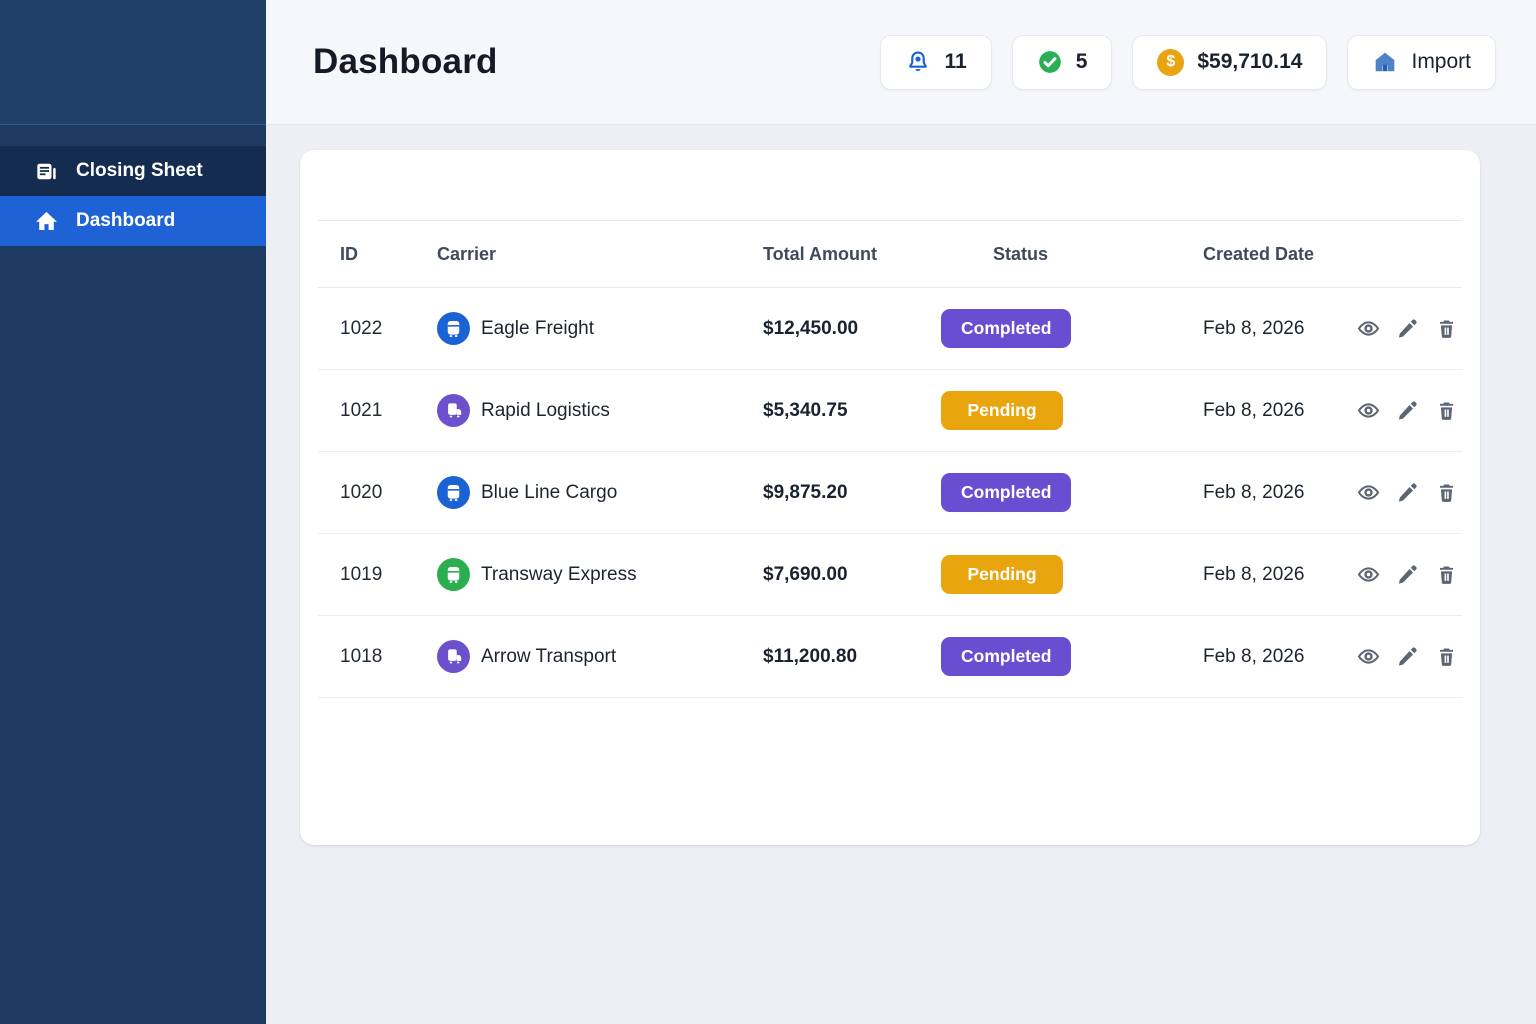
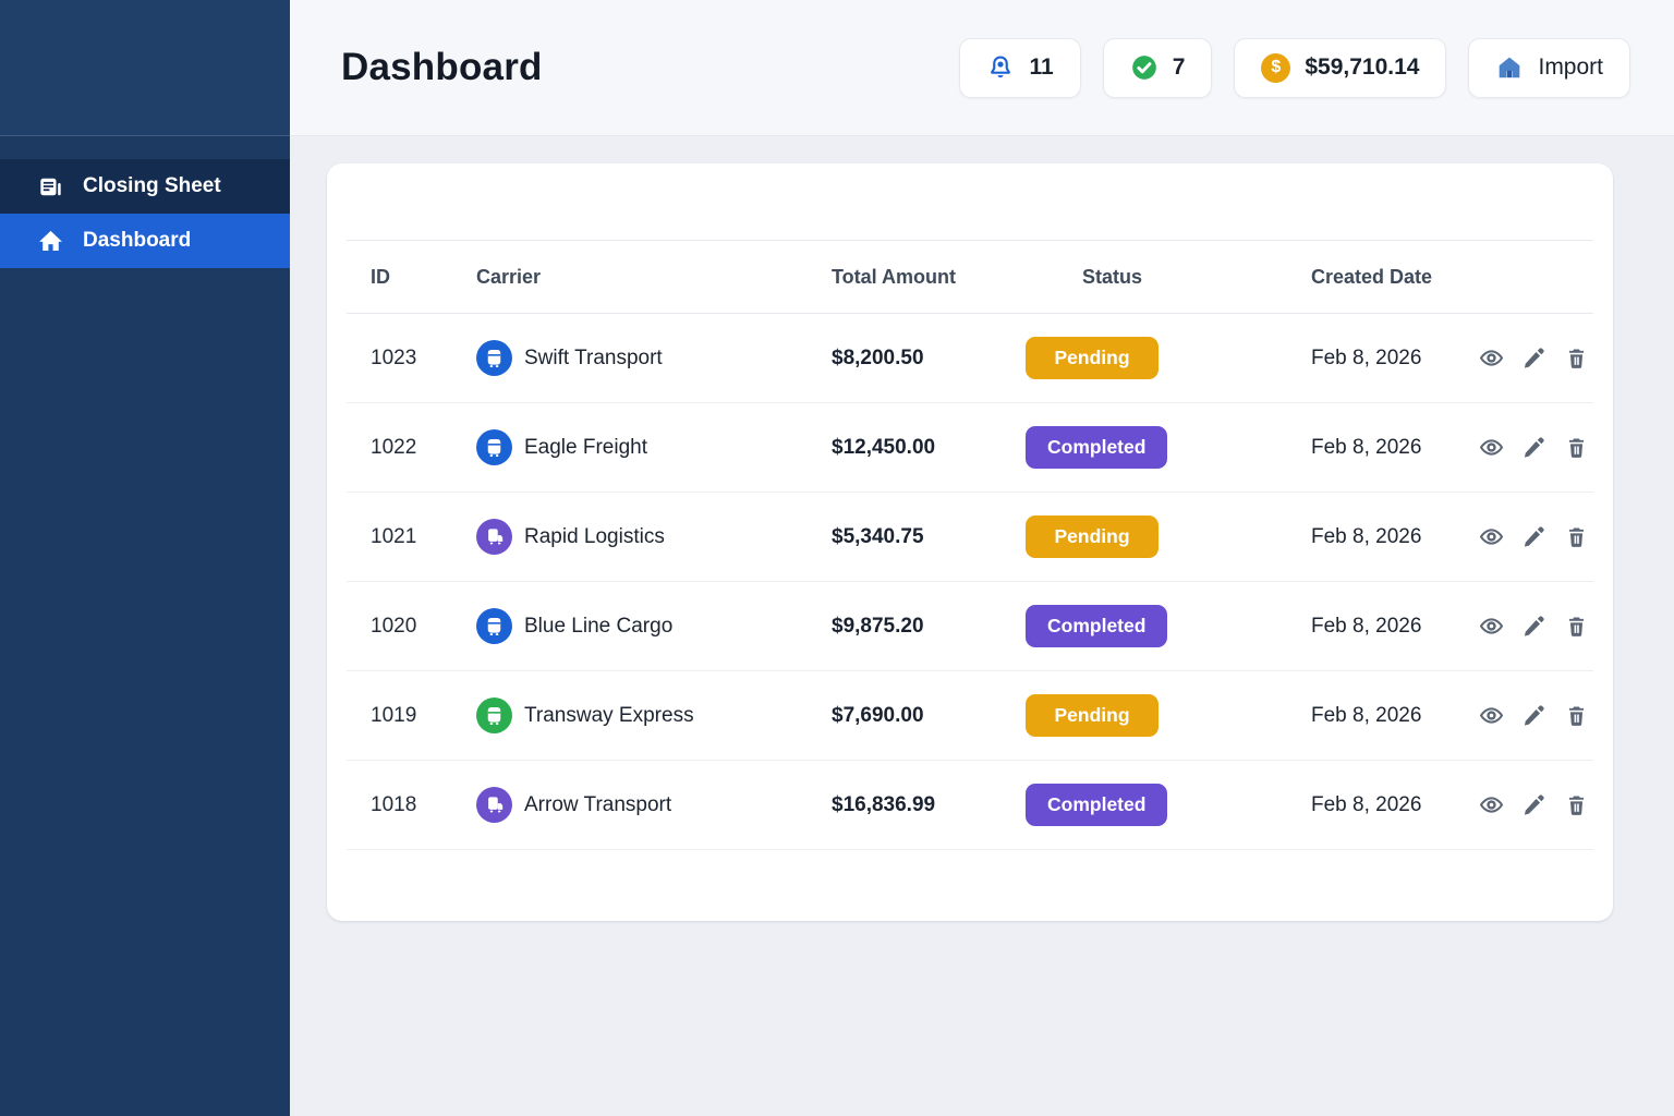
  Closing Sheet
  Dashboard
  Dashboard
  11
- 5
+ 7
  $
  $59,710.14
  Import
  ID	Carrier	Total Amount	Status	Created Date
+ 1023	Swift Transport	$8,200.50	Pending	Feb 8, 2026
  1022	Eagle Freight	$12,450.00	Completed	Feb 8, 2026
  1021	Rapid Logistics	$5,340.75	Pending	Feb 8, 2026
  1020	Blue Line Cargo	$9,875.20	Completed	Feb 8, 2026
  1019	Transway Express	$7,690.00	Pending	Feb 8, 2026
- 1018	Arrow Transport	$11,200.80	Completed	Feb 8, 2026
+ 1018	Arrow Transport	$16,836.99	Completed	Feb 8, 2026
